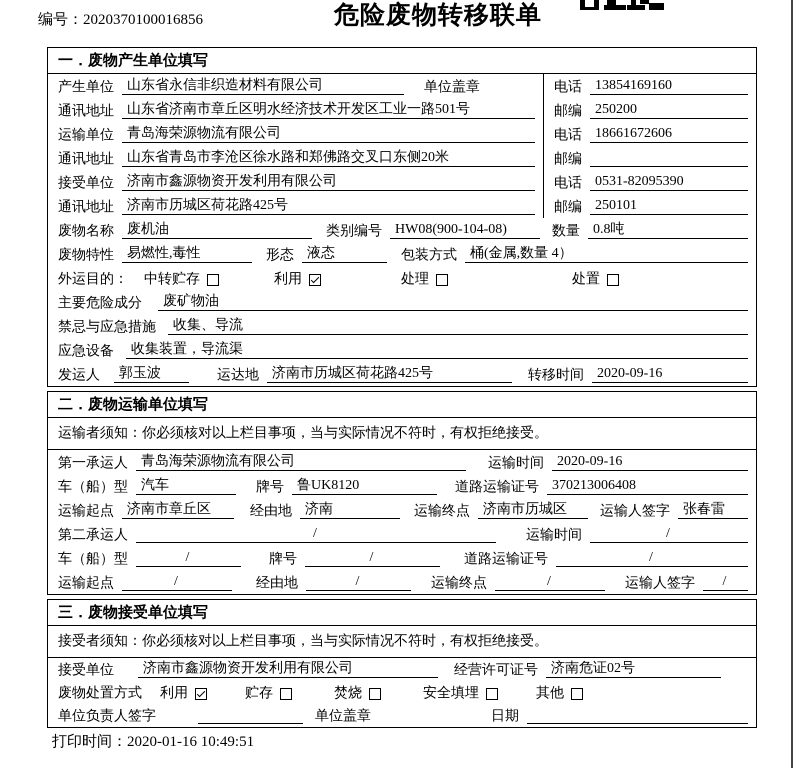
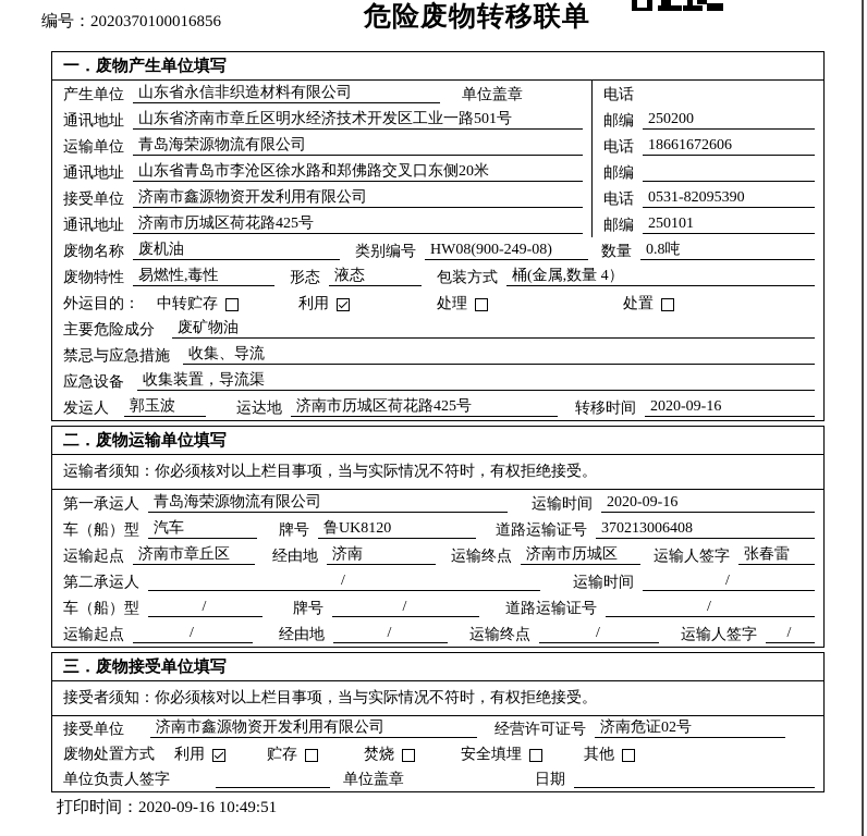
  编号：2020370100016856
  危险废物转移联单
  一．废物产生单位填写
  产生单位
  山东省永信非织造材料有限公司
  单位盖章
  电话
- 13854169160
  通讯地址
  山东省济南市章丘区明水经济技术开发区工业一路501号
  邮编
  250200
  运输单位
  青岛海荣源物流有限公司
  电话
  18661672606
  通讯地址
  山东省青岛市李沧区徐水路和郑佛路交叉口东侧20米
  邮编
  接受单位
  济南市鑫源物资开发利用有限公司
  电话
  0531-82095390
  通讯地址
  济南市历城区荷花路425号
  邮编
  250101
  废物名称
  废机油
  类别编号
- HW08(900-104-08)
+ HW08(900-249-08)
  数量
  0.8吨
  废物特性
  易燃性,毒性
  形态
  液态
  包装方式
  桶(金属,数量 4）
  外运目的：
  中转贮存
  利用
  处理
  处置
  主要危险成分
  废矿物油
  禁忌与应急措施
  收集、导流
  应急设备
  收集装置，导流渠
  发运人
  郭玉波
  运达地
  济南市历城区荷花路425号
  转移时间
  2020-09-16
  二．废物运输单位填写
  运输者须知：你必须核对以上栏目事项，当与实际情况不符时，有权拒绝接受。
  第一承运人
  青岛海荣源物流有限公司
  运输时间
  2020-09-16
  车（船）型
  汽车
  牌号
  鲁UK8120
  道路运输证号
  370213006408
  运输起点
  济南市章丘区
  经由地
  济南
  运输终点
  济南市历城区
  运输人签字
  张春雷
  第二承运人
  /
  运输时间
  /
  车（船）型
  /
  牌号
  /
  道路运输证号
  /
  运输起点
  /
  经由地
  /
  运输终点
  /
  运输人签字
  /
  三．废物接受单位填写
  接受者须知：你必须核对以上栏目事项，当与实际情况不符时，有权拒绝接受。
  接受单位
  济南市鑫源物资开发利用有限公司
  经营许可证号
  济南危证02号
  废物处置方式
  利用
  贮存
  焚烧
  安全填埋
  其他
  单位负责人签字
  单位盖章
  日期
- 打印时间：2020-01-16 10:49:51
+ 打印时间：2020-09-16 10:49:51
